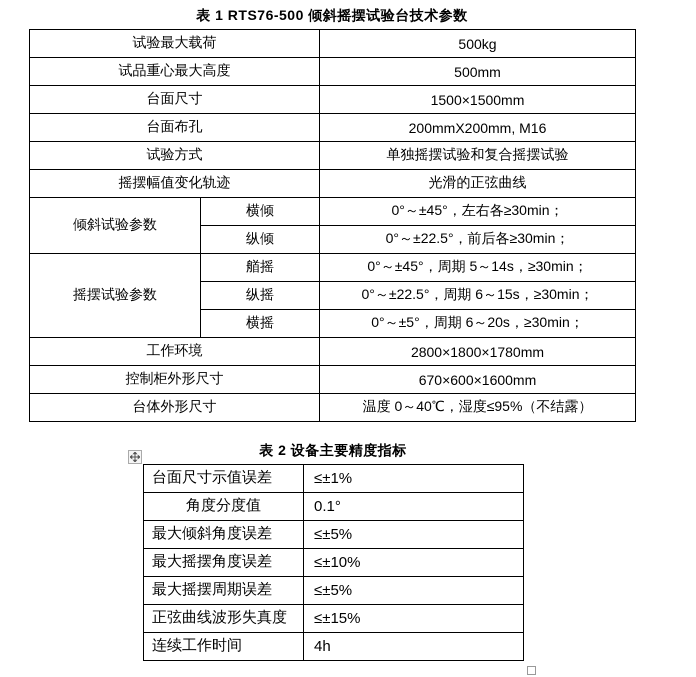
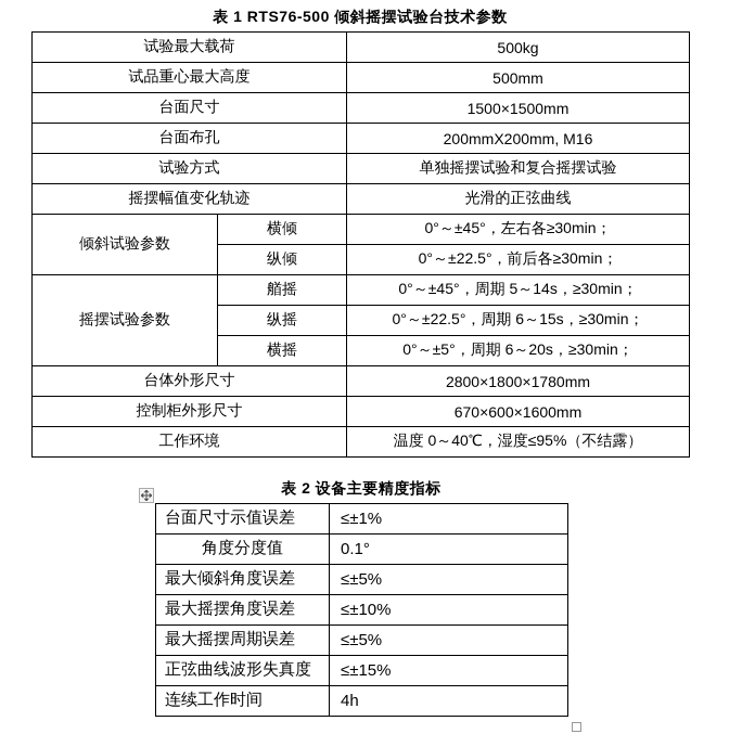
  表 1 RTS76-500 倾斜摇摆试验台技术参数
  试验最大载荷	500kg
  试品重心最大高度	500mm
  台面尺寸	1500×1500mm
  台面布孔	200mmX200mm, M16
  试验方式	单独摇摆试验和复合摇摆试验
  摇摆幅值变化轨迹	光滑的正弦曲线
  倾斜试验参数	横倾	0°～±45°，左右各≥30min；
  纵倾	0°～±22.5°，前后各≥30min；
  摇摆试验参数	艏摇	0°～±45°，周期 5～14s，≥30min；
  纵摇	0°～±22.5°，周期 6～15s，≥30min；
  横摇	0°～±5°，周期 6～20s，≥30min；
- 工作环境	2800×1800×1780mm
+ 台体外形尺寸	2800×1800×1780mm
  控制柜外形尺寸	670×600×1600mm
- 台体外形尺寸	温度 0～40℃，湿度≤95%（不结露）
+ 工作环境	温度 0～40℃，湿度≤95%（不结露）
  表 2 设备主要精度指标
  台面尺寸示值误差	≤±1%
  角度分度值	0.1°
  最大倾斜角度误差	≤±5%
  最大摇摆角度误差	≤±10%
  最大摇摆周期误差	≤±5%
  正弦曲线波形失真度	≤±15%
  连续工作时间	4h
